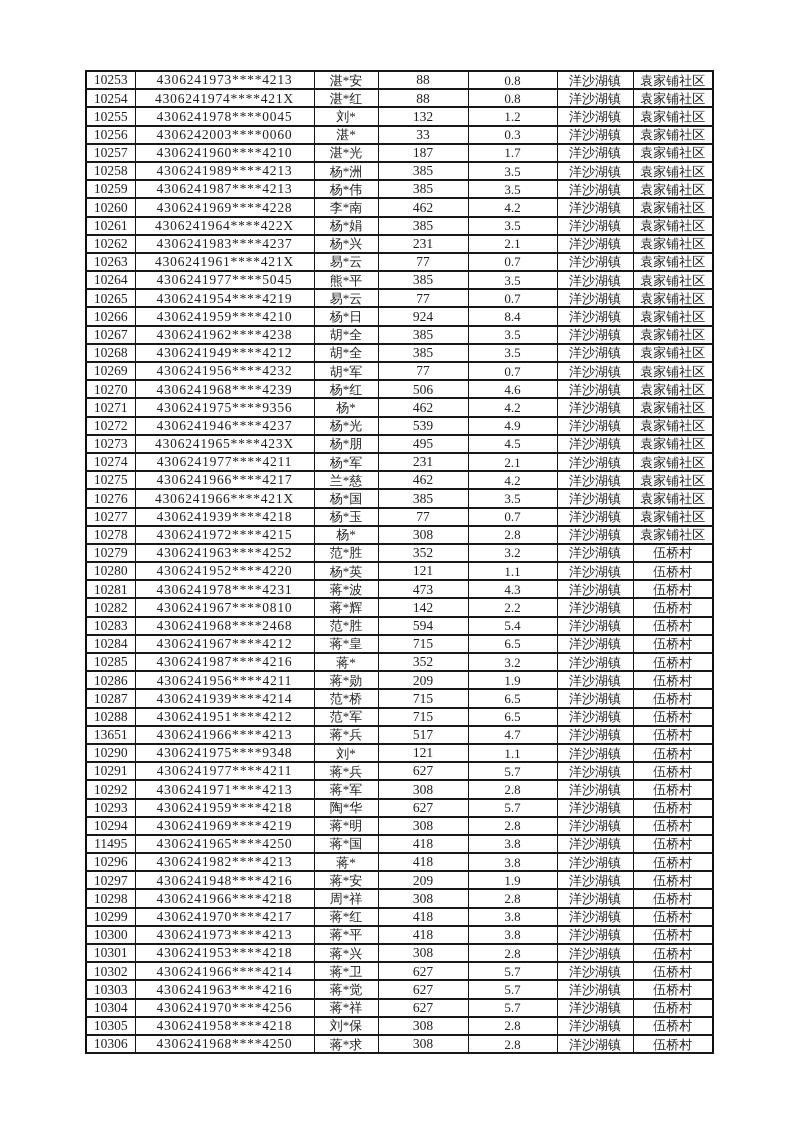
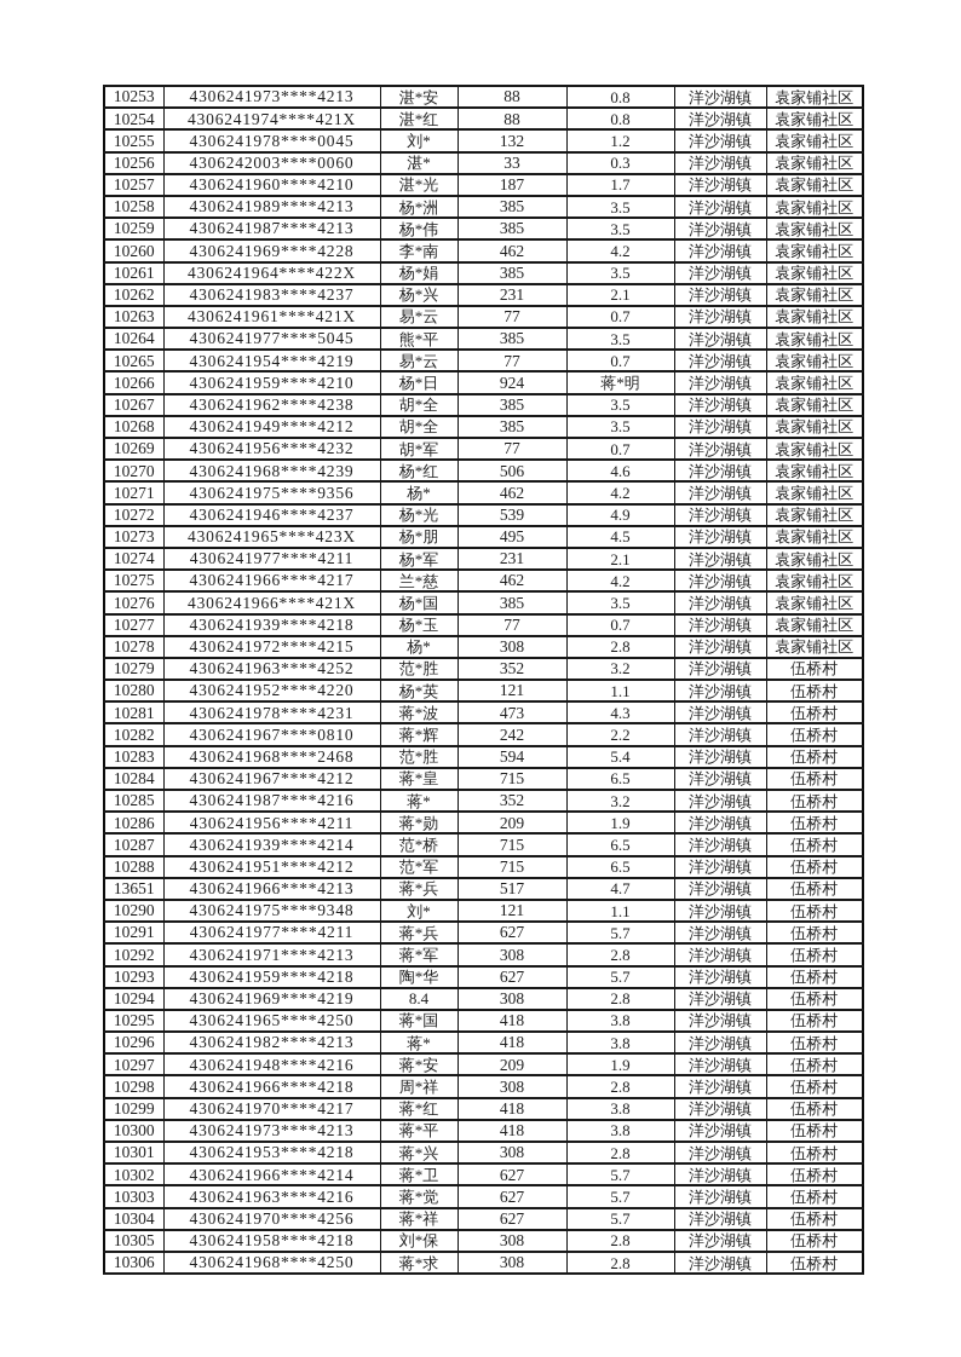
  10253	4306241973****4213	湛*安	88	0.8	洋沙湖镇	袁家铺社区
  10254	4306241974****421X	湛*红	88	0.8	洋沙湖镇	袁家铺社区
  10255	4306241978****0045	刘*	132	1.2	洋沙湖镇	袁家铺社区
  10256	4306242003****0060	湛*	33	0.3	洋沙湖镇	袁家铺社区
  10257	4306241960****4210	湛*光	187	1.7	洋沙湖镇	袁家铺社区
  10258	4306241989****4213	杨*洲	385	3.5	洋沙湖镇	袁家铺社区
  10259	4306241987****4213	杨*伟	385	3.5	洋沙湖镇	袁家铺社区
  10260	4306241969****4228	李*南	462	4.2	洋沙湖镇	袁家铺社区
  10261	4306241964****422X	杨*娟	385	3.5	洋沙湖镇	袁家铺社区
  10262	4306241983****4237	杨*兴	231	2.1	洋沙湖镇	袁家铺社区
  10263	4306241961****421X	易*云	77	0.7	洋沙湖镇	袁家铺社区
  10264	4306241977****5045	熊*平	385	3.5	洋沙湖镇	袁家铺社区
  10265	4306241954****4219	易*云	77	0.7	洋沙湖镇	袁家铺社区
- 10266	4306241959****4210	杨*日	924	8.4	洋沙湖镇	袁家铺社区
+ 10266	4306241959****4210	杨*日	924	蒋*明	洋沙湖镇	袁家铺社区
  10267	4306241962****4238	胡*全	385	3.5	洋沙湖镇	袁家铺社区
  10268	4306241949****4212	胡*全	385	3.5	洋沙湖镇	袁家铺社区
  10269	4306241956****4232	胡*军	77	0.7	洋沙湖镇	袁家铺社区
  10270	4306241968****4239	杨*红	506	4.6	洋沙湖镇	袁家铺社区
  10271	4306241975****9356	杨*	462	4.2	洋沙湖镇	袁家铺社区
  10272	4306241946****4237	杨*光	539	4.9	洋沙湖镇	袁家铺社区
  10273	4306241965****423X	杨*朋	495	4.5	洋沙湖镇	袁家铺社区
  10274	4306241977****4211	杨*军	231	2.1	洋沙湖镇	袁家铺社区
  10275	4306241966****4217	兰*慈	462	4.2	洋沙湖镇	袁家铺社区
  10276	4306241966****421X	杨*国	385	3.5	洋沙湖镇	袁家铺社区
  10277	4306241939****4218	杨*玉	77	0.7	洋沙湖镇	袁家铺社区
  10278	4306241972****4215	杨*	308	2.8	洋沙湖镇	袁家铺社区
  10279	4306241963****4252	范*胜	352	3.2	洋沙湖镇	伍桥村
  10280	4306241952****4220	杨*英	121	1.1	洋沙湖镇	伍桥村
  10281	4306241978****4231	蒋*波	473	4.3	洋沙湖镇	伍桥村
- 10282	4306241967****0810	蒋*辉	142	2.2	洋沙湖镇	伍桥村
+ 10282	4306241967****0810	蒋*辉	242	2.2	洋沙湖镇	伍桥村
  10283	4306241968****2468	范*胜	594	5.4	洋沙湖镇	伍桥村
  10284	4306241967****4212	蒋*皇	715	6.5	洋沙湖镇	伍桥村
  10285	4306241987****4216	蒋*	352	3.2	洋沙湖镇	伍桥村
  10286	4306241956****4211	蒋*勋	209	1.9	洋沙湖镇	伍桥村
  10287	4306241939****4214	范*桥	715	6.5	洋沙湖镇	伍桥村
  10288	4306241951****4212	范*军	715	6.5	洋沙湖镇	伍桥村
  13651	4306241966****4213	蒋*兵	517	4.7	洋沙湖镇	伍桥村
  10290	4306241975****9348	刘*	121	1.1	洋沙湖镇	伍桥村
  10291	4306241977****4211	蒋*兵	627	5.7	洋沙湖镇	伍桥村
  10292	4306241971****4213	蒋*军	308	2.8	洋沙湖镇	伍桥村
  10293	4306241959****4218	陶*华	627	5.7	洋沙湖镇	伍桥村
- 10294	4306241969****4219	蒋*明	308	2.8	洋沙湖镇	伍桥村
+ 10294	4306241969****4219	8.4	308	2.8	洋沙湖镇	伍桥村
- 11495	4306241965****4250	蒋*国	418	3.8	洋沙湖镇	伍桥村
+ 10295	4306241965****4250	蒋*国	418	3.8	洋沙湖镇	伍桥村
  10296	4306241982****4213	蒋*	418	3.8	洋沙湖镇	伍桥村
  10297	4306241948****4216	蒋*安	209	1.9	洋沙湖镇	伍桥村
  10298	4306241966****4218	周*祥	308	2.8	洋沙湖镇	伍桥村
  10299	4306241970****4217	蒋*红	418	3.8	洋沙湖镇	伍桥村
  10300	4306241973****4213	蒋*平	418	3.8	洋沙湖镇	伍桥村
  10301	4306241953****4218	蒋*兴	308	2.8	洋沙湖镇	伍桥村
  10302	4306241966****4214	蒋*卫	627	5.7	洋沙湖镇	伍桥村
  10303	4306241963****4216	蒋*觉	627	5.7	洋沙湖镇	伍桥村
  10304	4306241970****4256	蒋*祥	627	5.7	洋沙湖镇	伍桥村
  10305	4306241958****4218	刘*保	308	2.8	洋沙湖镇	伍桥村
  10306	4306241968****4250	蒋*求	308	2.8	洋沙湖镇	伍桥村
